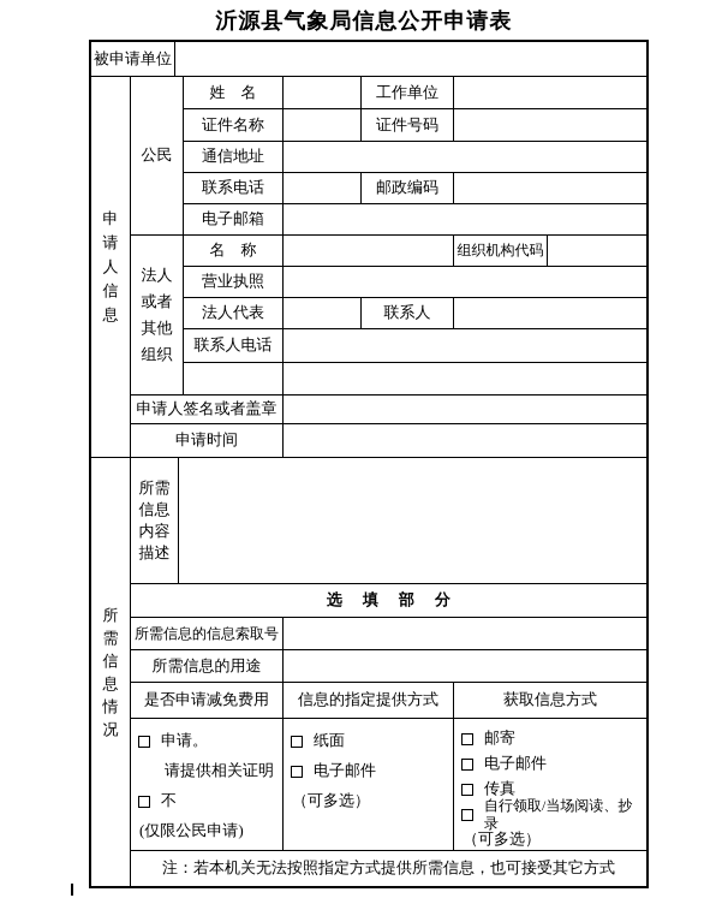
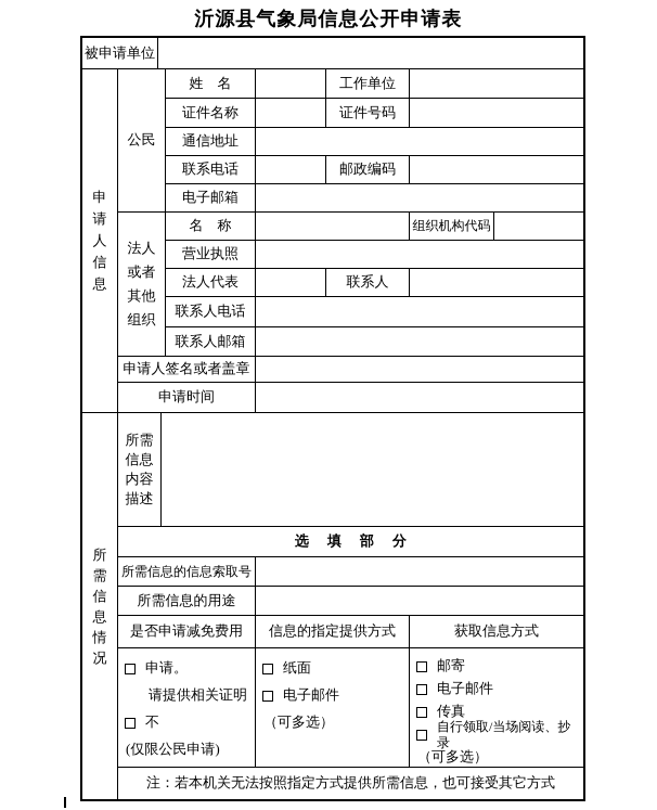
  沂源县气象局信息公开申请表
  被申请单位
  申
  请
  人
  信
  息
  公民
  姓 名
  工作单位
  证件名称
  证件号码
  通信地址
  联系电话
  邮政编码
  电子邮箱
  法人
  或者
  其他
  组织
  名 称
  组织机构代码
  营业执照
  法人代表
  联系人
  联系人电话
+ 联系人邮箱
  申请人签名或者盖章
  申请时间
  所
  需
  信
  息
  情
  况
  所需
  信息
  内容
  描述
  选填部分
  所需信息的信息索取号
  所需信息的用途
  是否申请减免费用
  信息的指定提供方式
  获取信息方式
  申请。
  请提供相关证明
  不
  (仅限公民申请)
  纸面
  电子邮件
  （可多选）
  邮寄
  电子邮件
  传真
  自行领取/当场阅读、抄录
  （可多选）
  注：若本机关无法按照指定方式提供所需信息，也可接受其它方式
